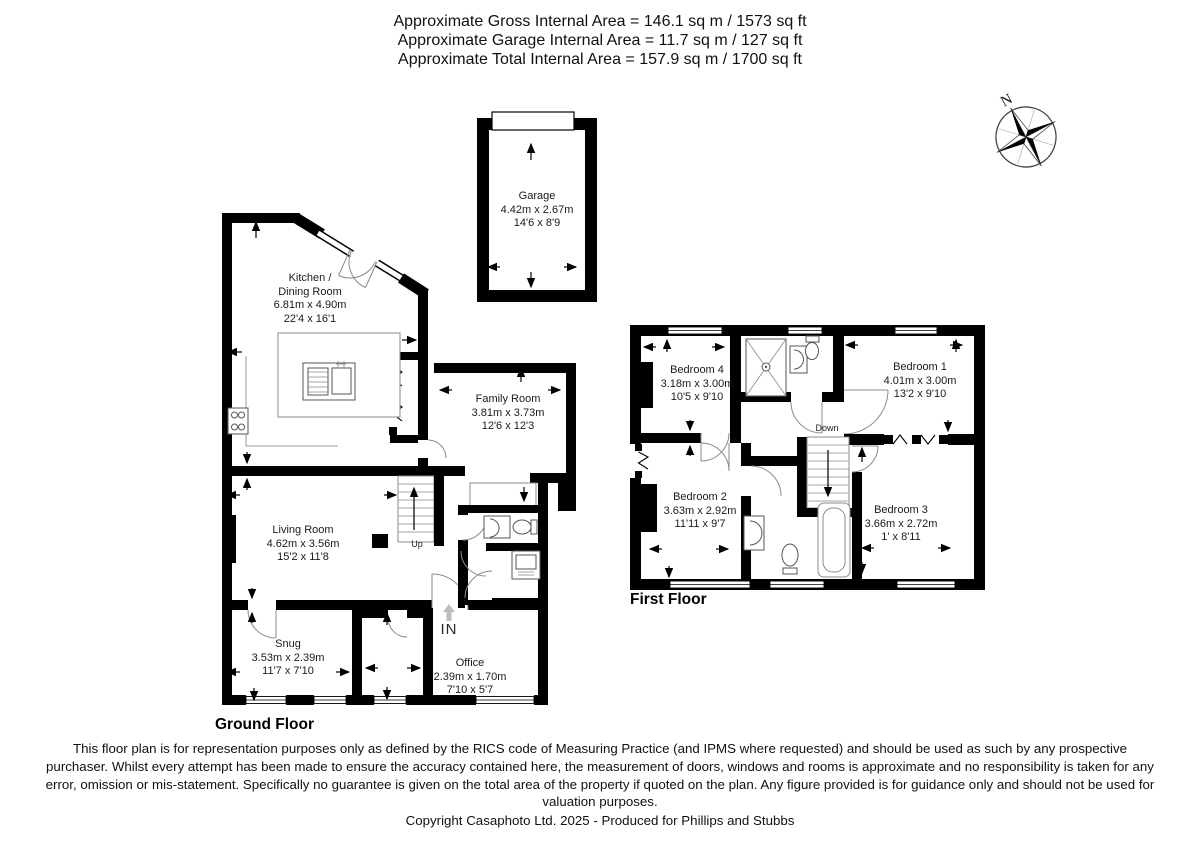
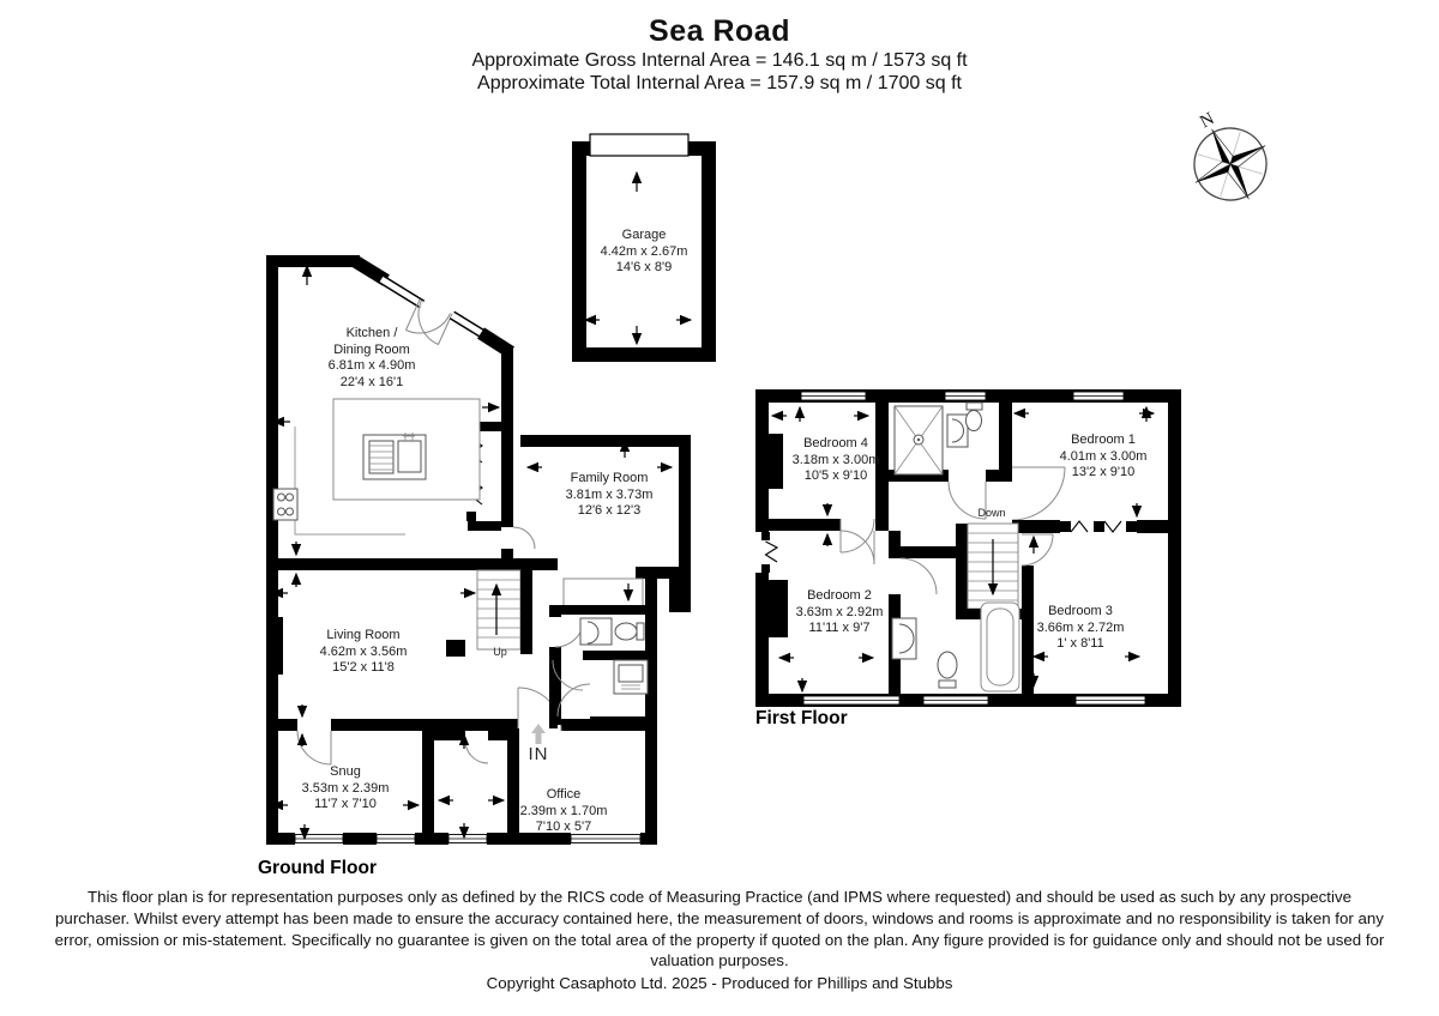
+ Sea Road
  Approximate Gross Internal Area = 146.1 sq m / 1573 sq ft
- Approximate Garage Internal Area = 11.7 sq m / 127 sq ft
  Approximate Total Internal Area = 157.9 sq m / 1700 sq ft
  Garage
  4.42m x 2.67m
  14'6 x 8'9
  Kitchen /
  Dining Room
  6.81m x 4.90m
  22'4 x 16'1
  Family Room
  3.81m x 3.73m
  12'6 x 12'3
  Living Room
  4.62m x 3.56m
  15'2 x 11'8
  Snug
  3.53m x 2.39m
  11'7 x 7'10
  Office
  2.39m x 1.70m
  7'10 x 5'7
  Bedroom 4
  3.18m x 3.00m
  10'5 x 9'10
  Bedroom 1
  4.01m x 3.00m
  13'2 x 9'10
  Bedroom 2
  3.63m x 2.92m
  11'11 x 9'7
  Bedroom 3
  3.66m x 2.72m
  1' x 8'11
  Up
  Down
  IN
  Ground Floor
  First Floor
  This floor plan is for representation purposes only as defined by the RICS code of Measuring Practice (and IPMS where requested) and should be used as such by any prospective purchaser. Whilst every attempt has been made to ensure the accuracy contained here, the measurement of doors, windows and rooms is approximate and no responsibility is taken for any error, omission or mis-statement. Specifically no guarantee is given on the total area of the property if quoted on the plan. Any figure provided is for guidance only and should not be used for valuation purposes.
  Copyright Casaphoto Ltd. 2025 - Produced for Phillips and Stubbs
